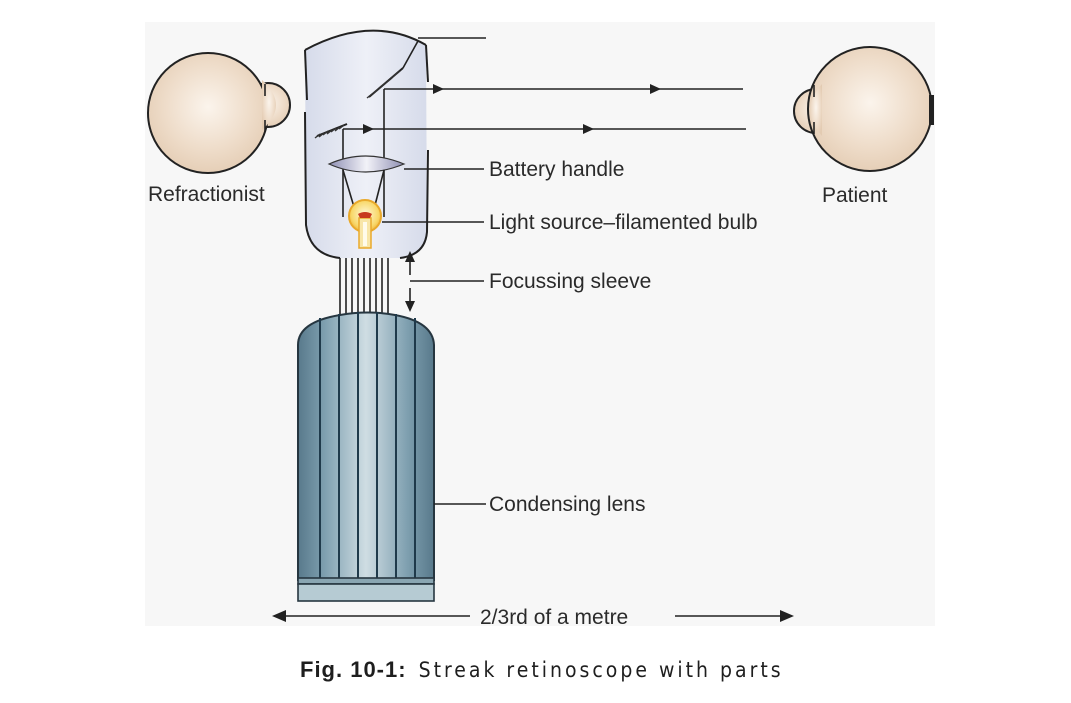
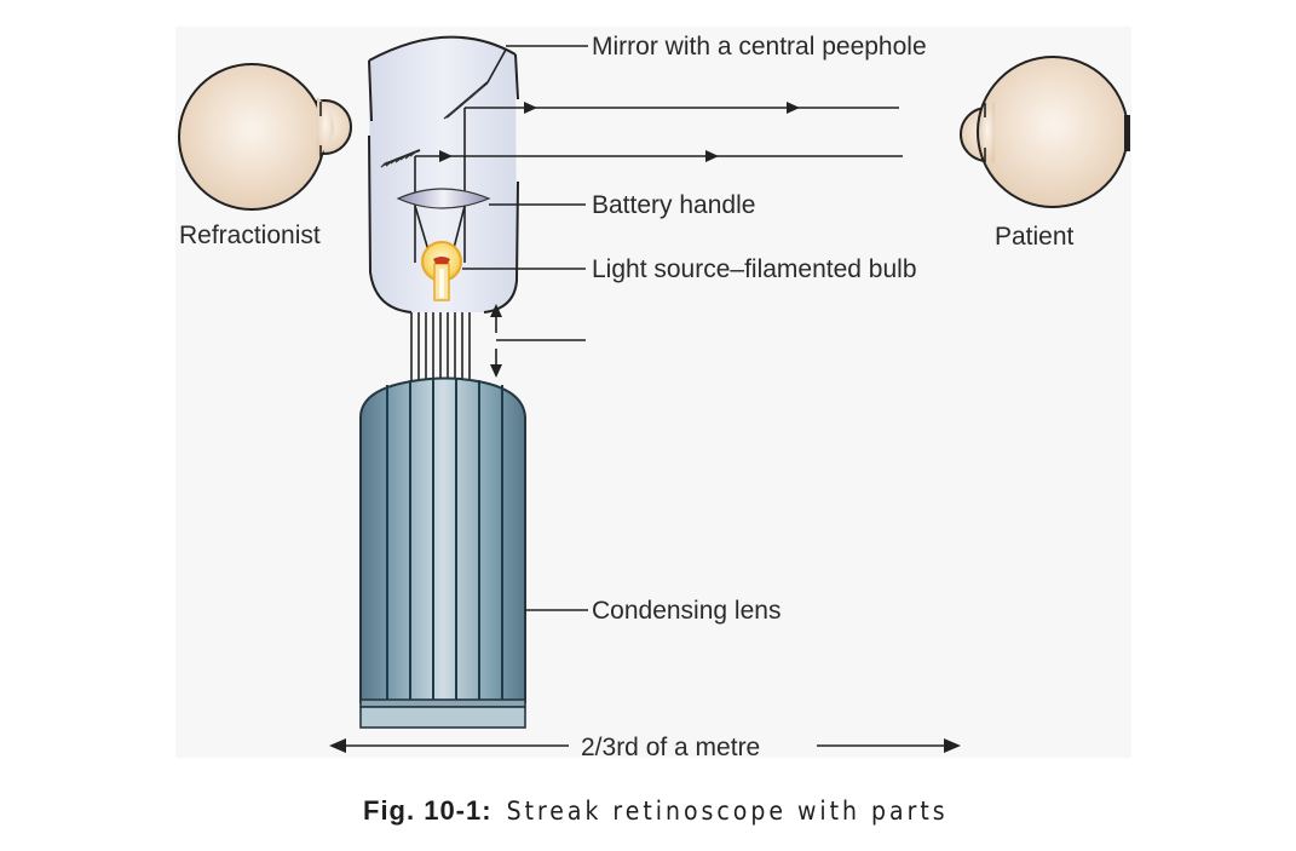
  Refractionist
  Patient
+ Mirror with a central peephole
  Battery handle
  Light source–filamented bulb
- Focussing sleeve
  Condensing lens
  2/3rd of a metre
  Fig. 10-1: Streak retinoscope with parts
